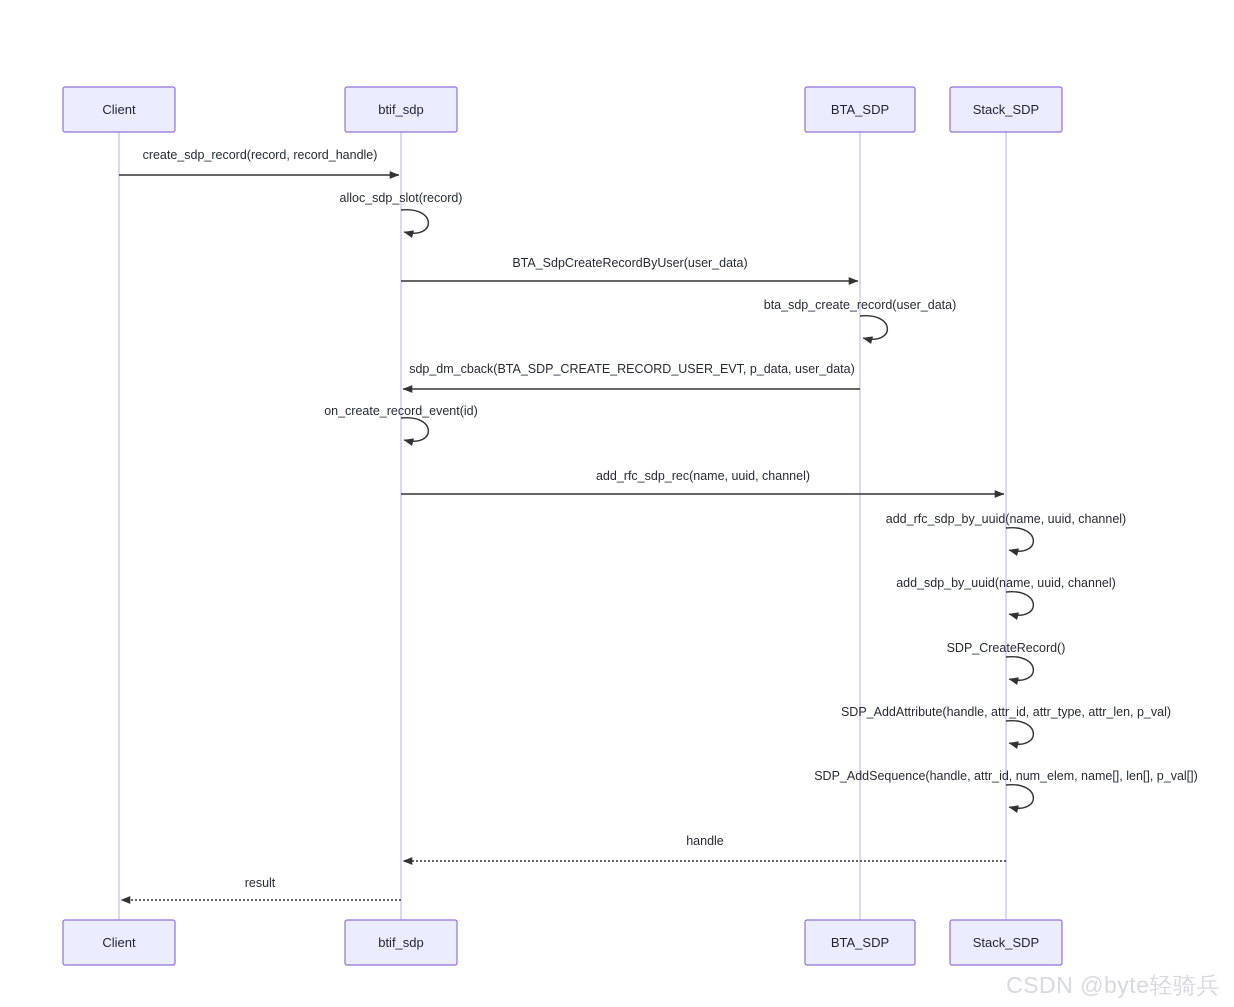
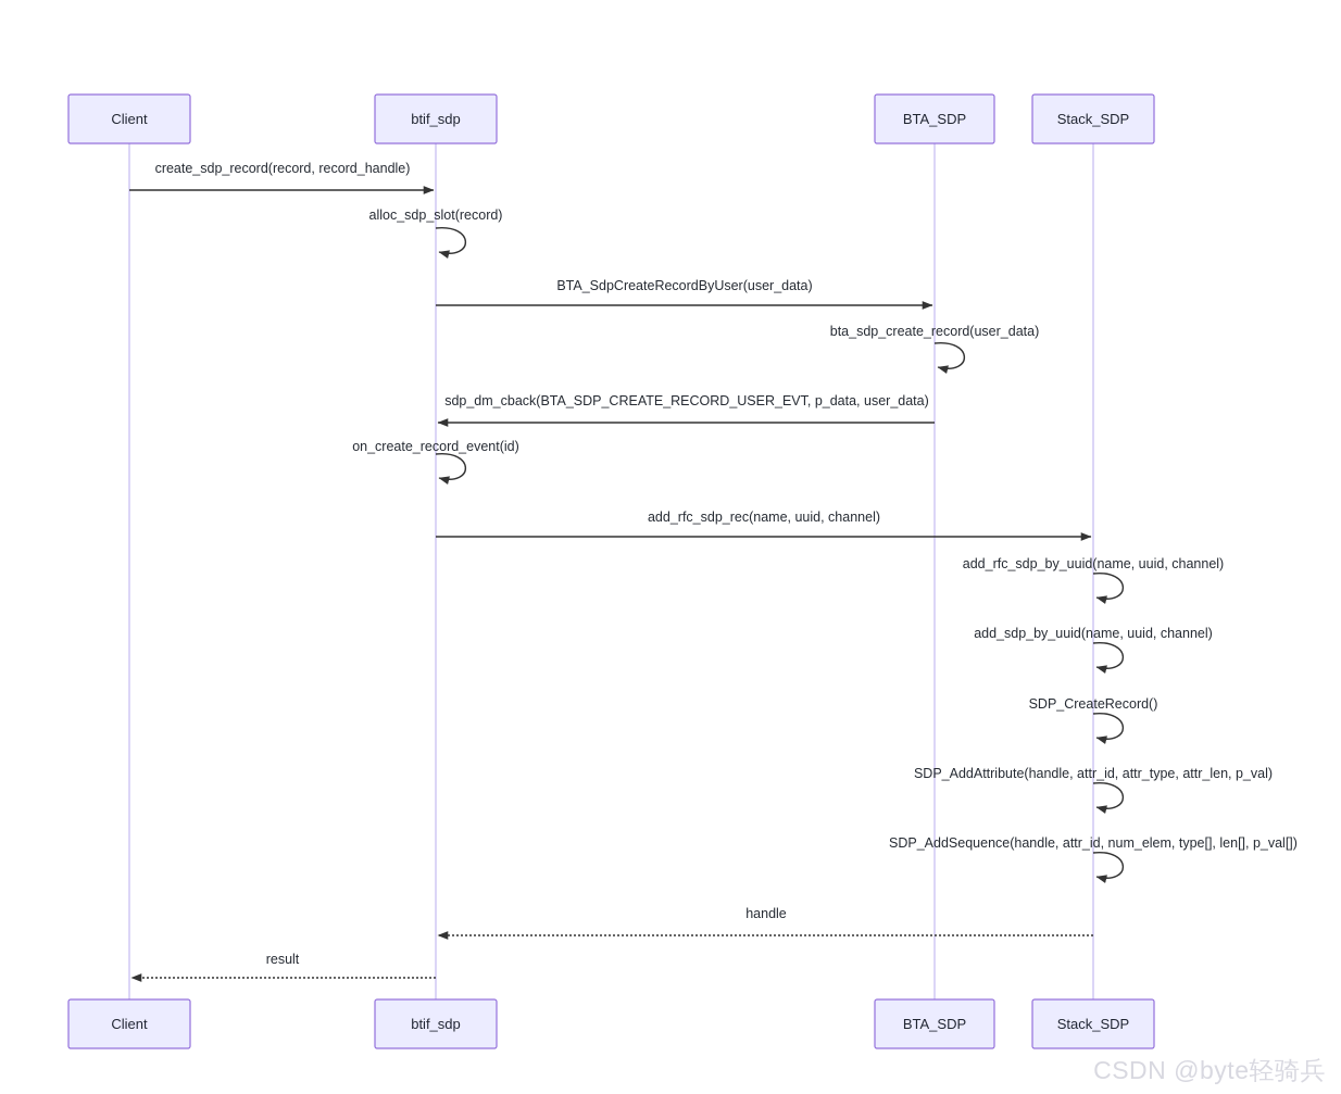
  create_sdp_record(record, record_handle)
  alloc_sdp_slot(record)
  BTA_SdpCreateRecordByUser(user_data)
  bta_sdp_create_record(user_data)
  sdp_dm_cback(BTA_SDP_CREATE_RECORD_USER_EVT, p_data, user_data)
  on_create_record_event(id)
  add_rfc_sdp_rec(name, uuid, channel)
  add_rfc_sdp_by_uuid(name, uuid, channel)
  add_sdp_by_uuid(name, uuid, channel)
  SDP_CreateRecord()
  SDP_AddAttribute(handle, attr_id, attr_type, attr_len, p_val)
- SDP_AddSequence(handle, attr_id, num_elem, name[], len[], p_val[])
+ SDP_AddSequence(handle, attr_id, num_elem, type[], len[], p_val[])
  handle
  result
  Client
  Client
  btif_sdp
  btif_sdp
  BTA_SDP
  BTA_SDP
  Stack_SDP
  Stack_SDP
  CSDN @byte轻骑兵
